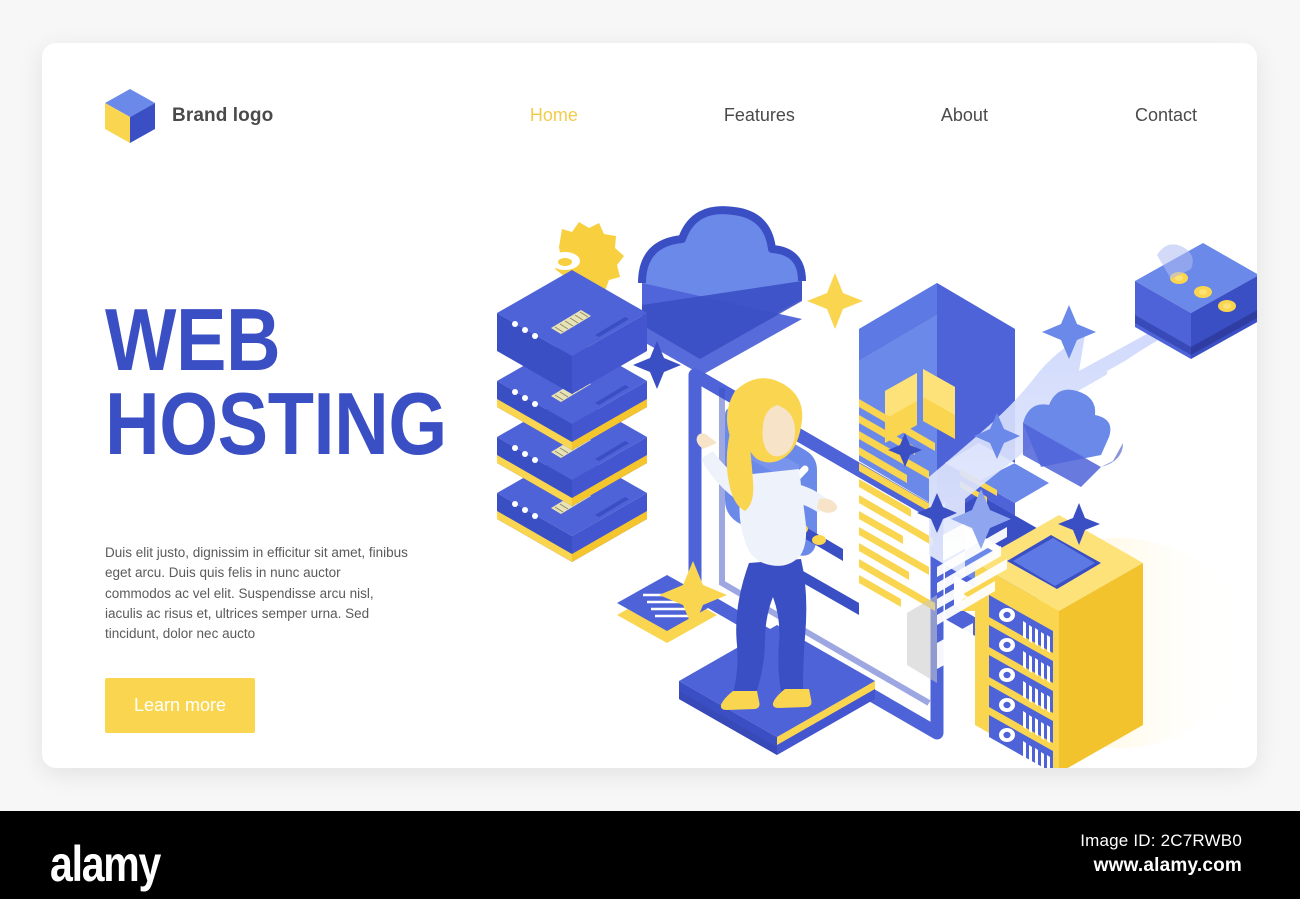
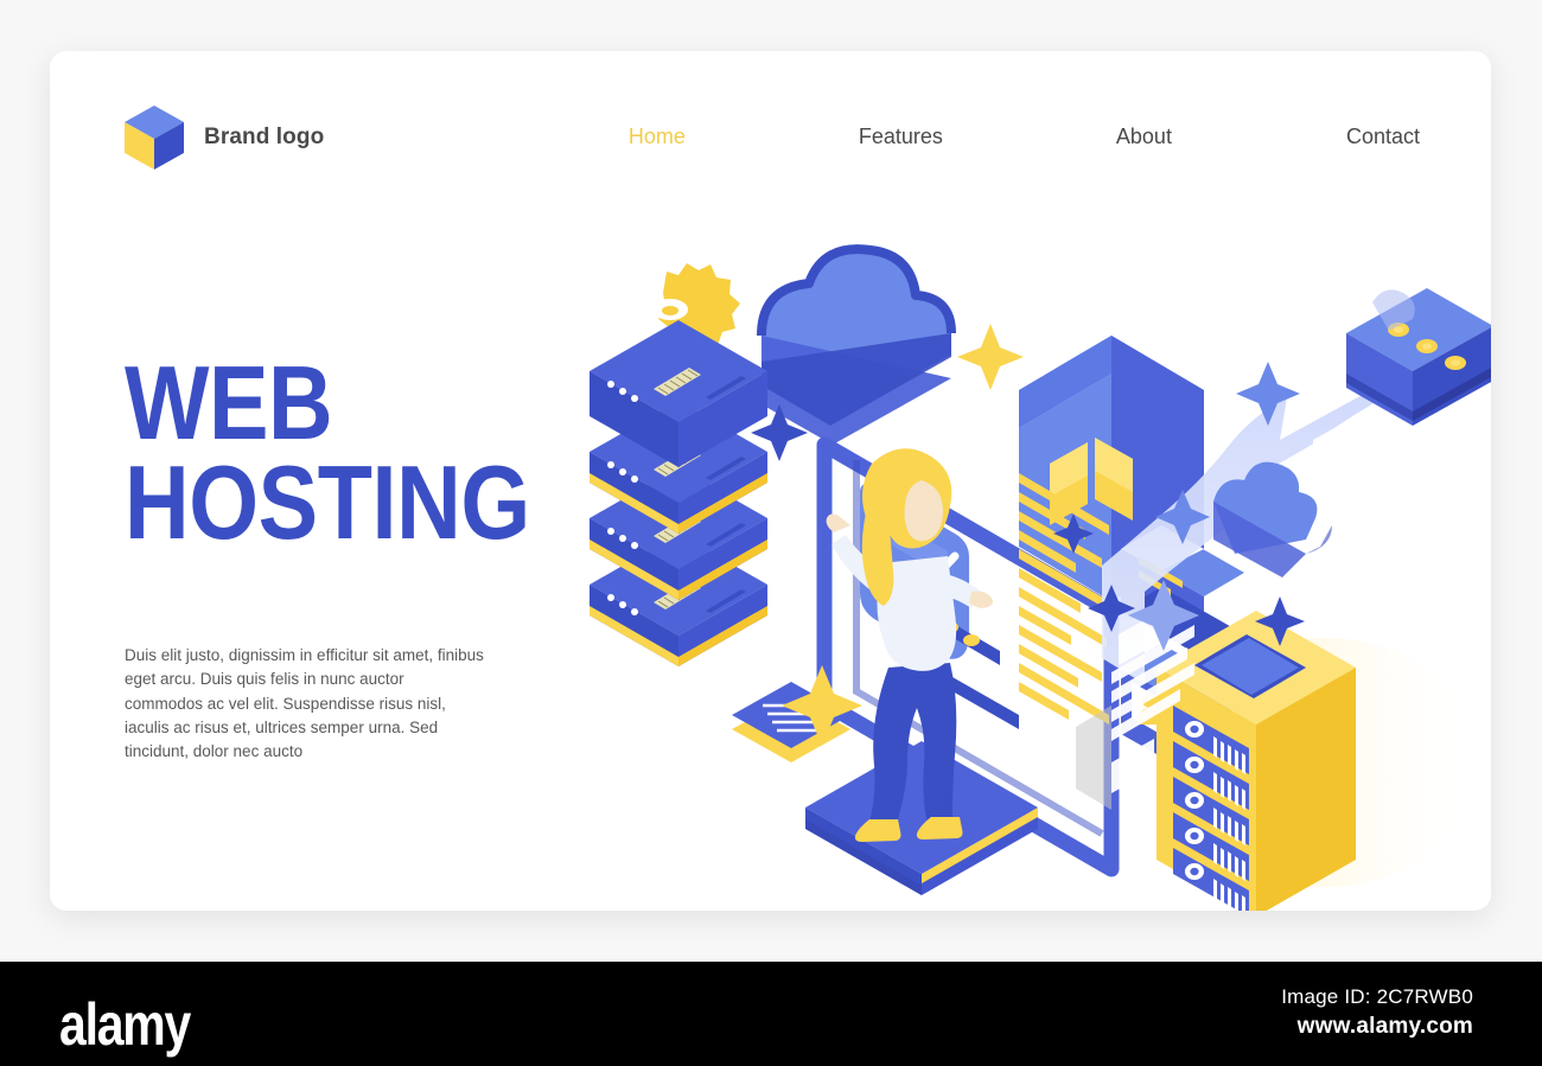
  Brand logo
  Home
  Features
  About
  Contact
  WEB
  HOSTING
- Duis elit justo, dignissim in efficitur sit amet, finibus eget arcu. Duis quis felis in nunc auctor commodos ac vel elit. Suspendisse arcu nisl, iaculis ac risus et, ultrices semper urna. Sed tincidunt, dolor nec aucto
+ Duis elit justo, dignissim in efficitur sit amet, finibus eget arcu. Duis quis felis in nunc auctor commodos ac vel elit. Suspendisse risus nisl, iaculis ac risus et, ultrices semper urna. Sed tincidunt, dolor nec aucto
- Learn more
  alamy
  Image ID: 2C7RWB0
  www.alamy.com
